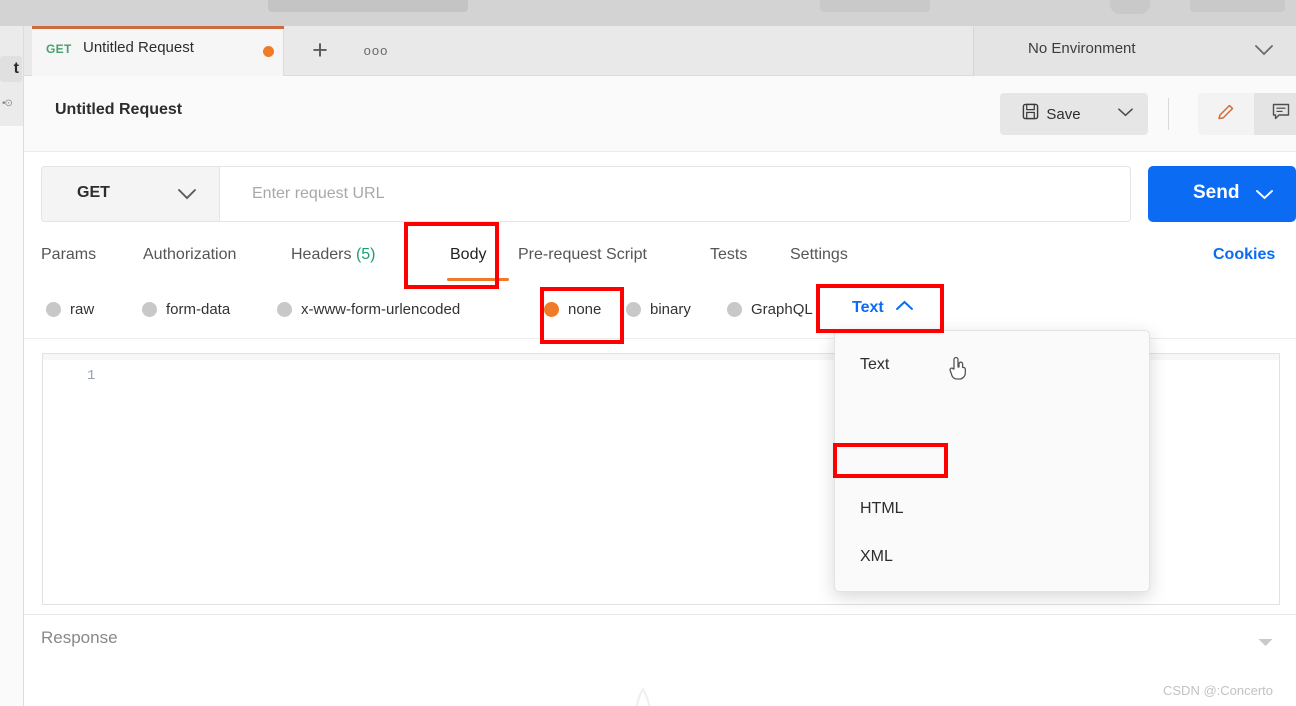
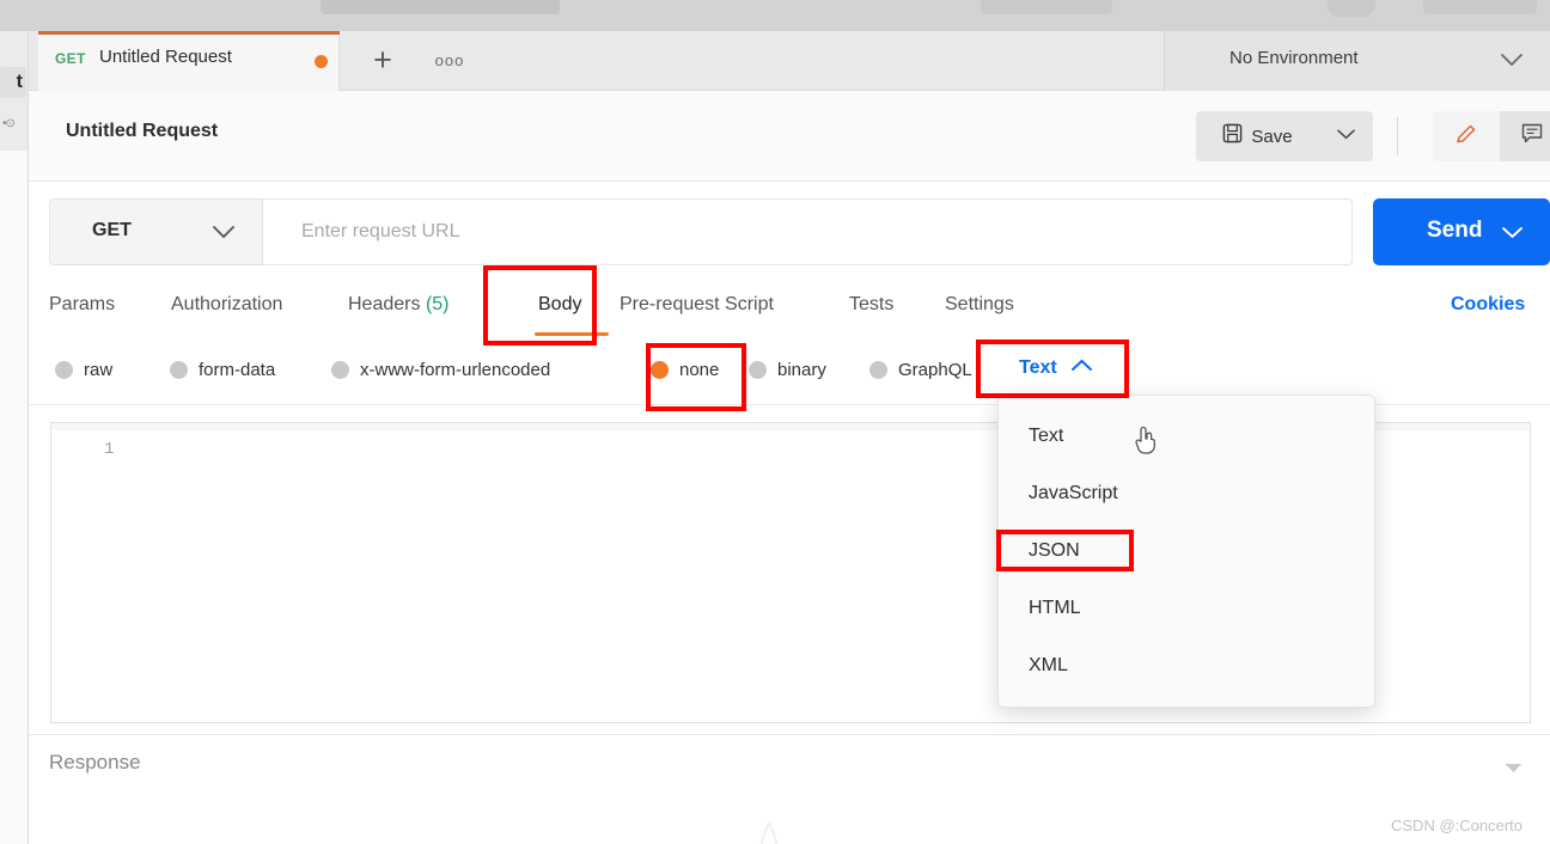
  t
  •⊙
  GET
  Untitled Request
  +
  ooo
  No Environment
  Untitled Request
  Save
  GET
  Enter request URL
  Send
  Params
  Authorization
  Headers (5)
  Body
  Pre-request Script
  Tests
  Settings
  Cookies
  raw
  form-data
  x-www-form-urlencoded
  none
  binary
  GraphQL
  Text
  1
  Response
  CSDN @:Concerto
  Text
+ JavaScript
+ JSON
  HTML
  XML
